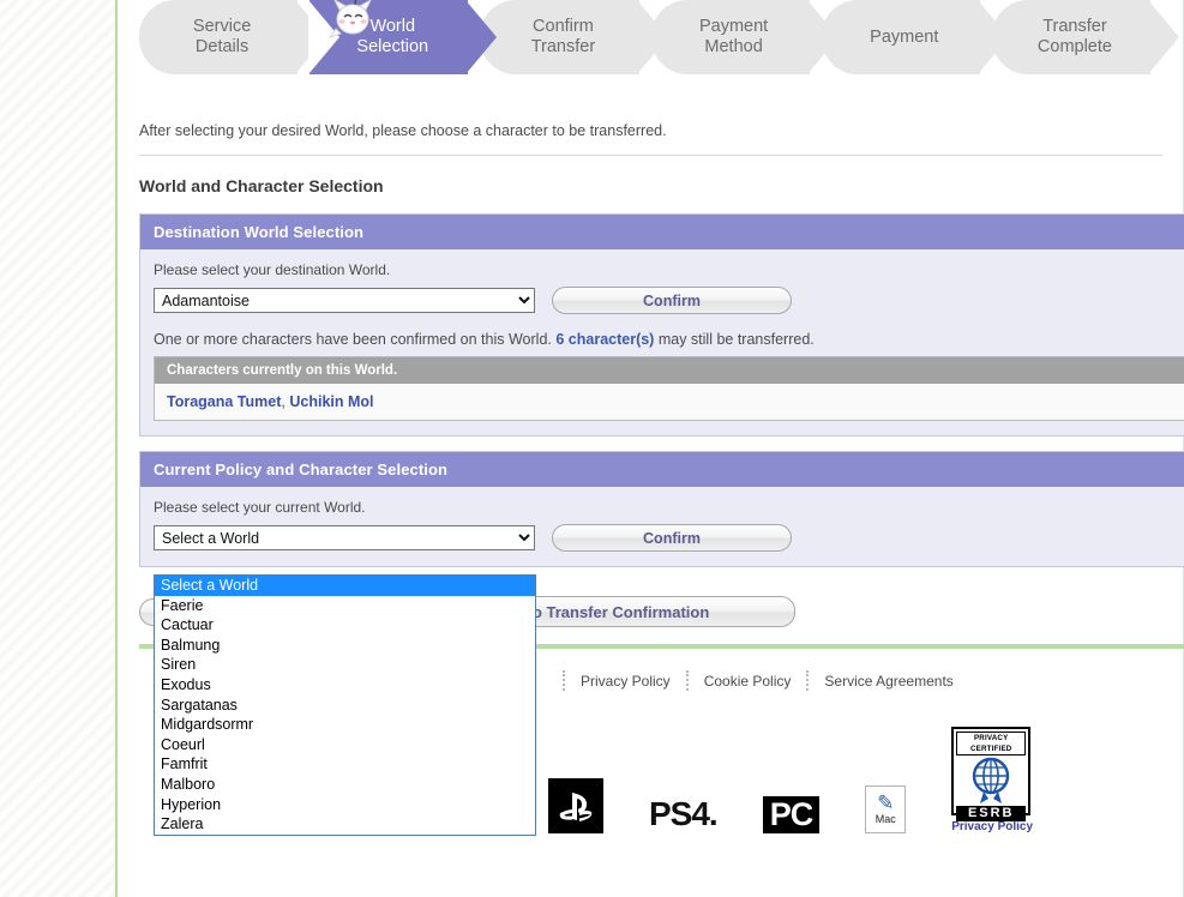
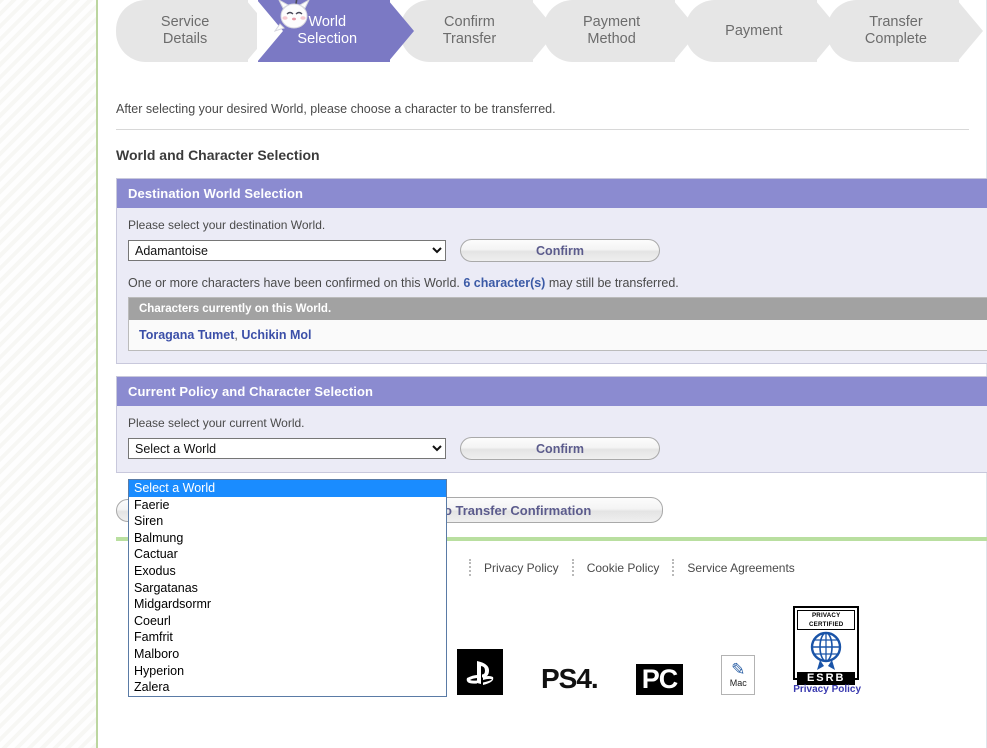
  Service
  Details
  World
  Selection
  Confirm
  Transfer
  Payment
  Method
  Payment
  Transfer
  Complete
  After selecting your desired World, please choose a character to be transferred.
  World and Character Selection
  Destination World Selection
  Please select your destination World.
  Adamantoise
  Confirm
  One or more characters have been confirmed on this World. 6 character(s) may still be transferred.
  Characters currently on this World.
  Toragana Tumet, Uchikin Mol
  Current Policy and Character Selection
  Please select your current World.
  Select a World
  Confirm
  o Transfer Confirmation
  Privacy Policy
  Cookie Policy
  Service Agreements
  PS4.
  PC
  ✎
  Mac
  ESRB
  Privacy Policy
  Select a World
  Faerie
- Cactuar
+ Siren
  Balmung
- Siren
+ Cactuar
  Exodus
  Sargatanas
  Midgardsormr
  Coeurl
  Famfrit
  Malboro
  Hyperion
  Zalera
